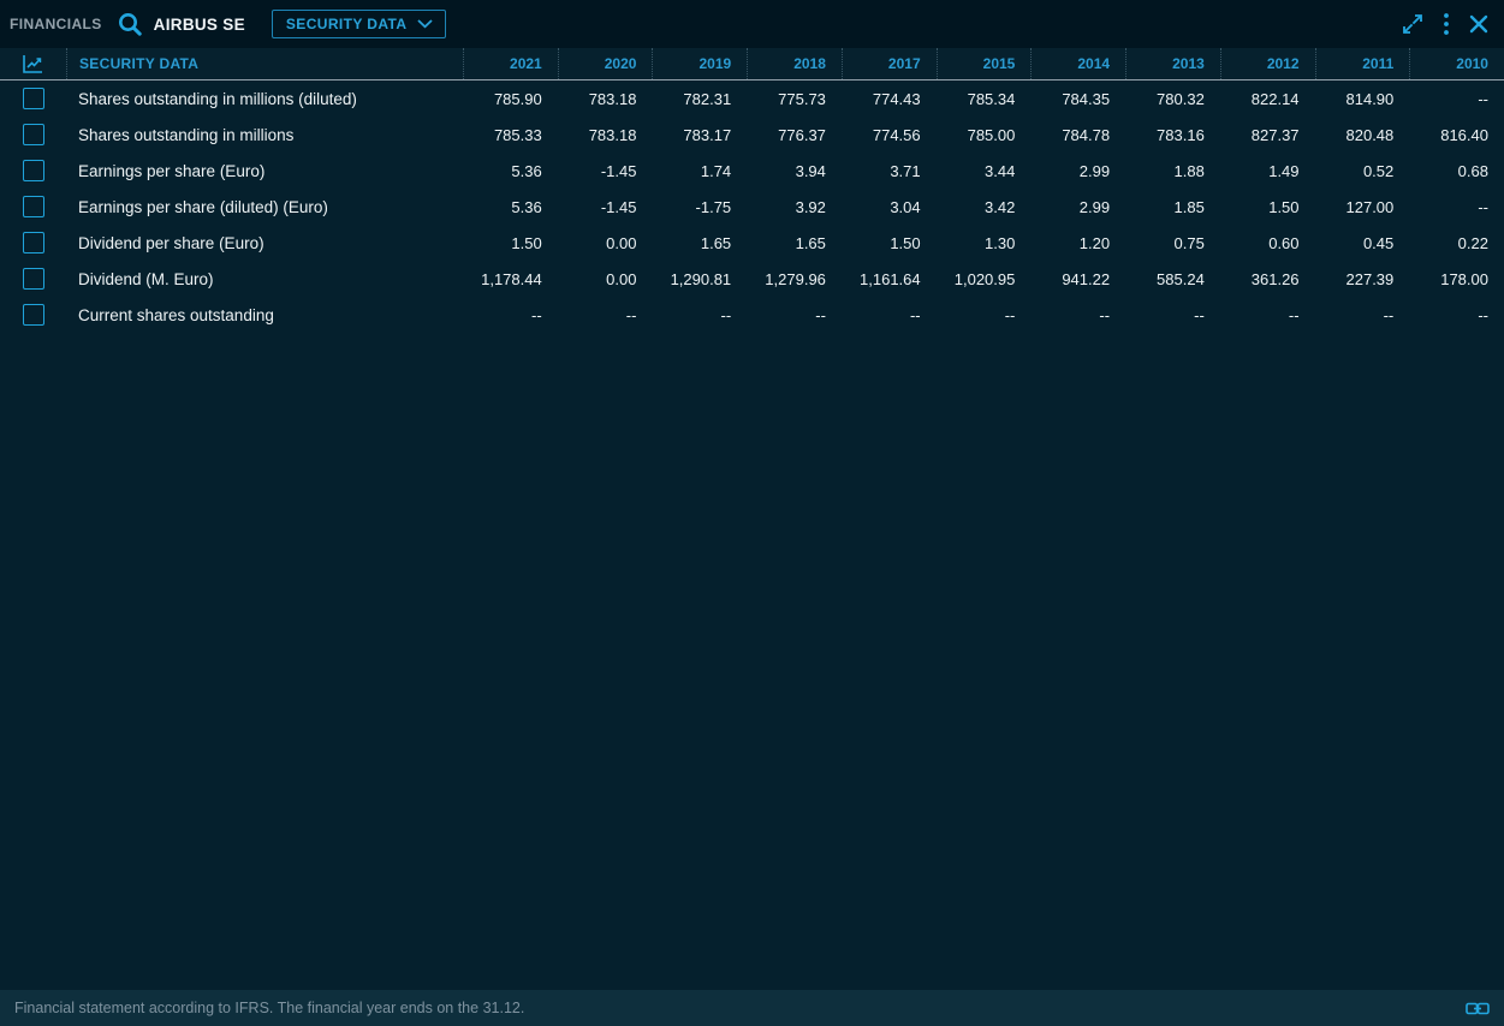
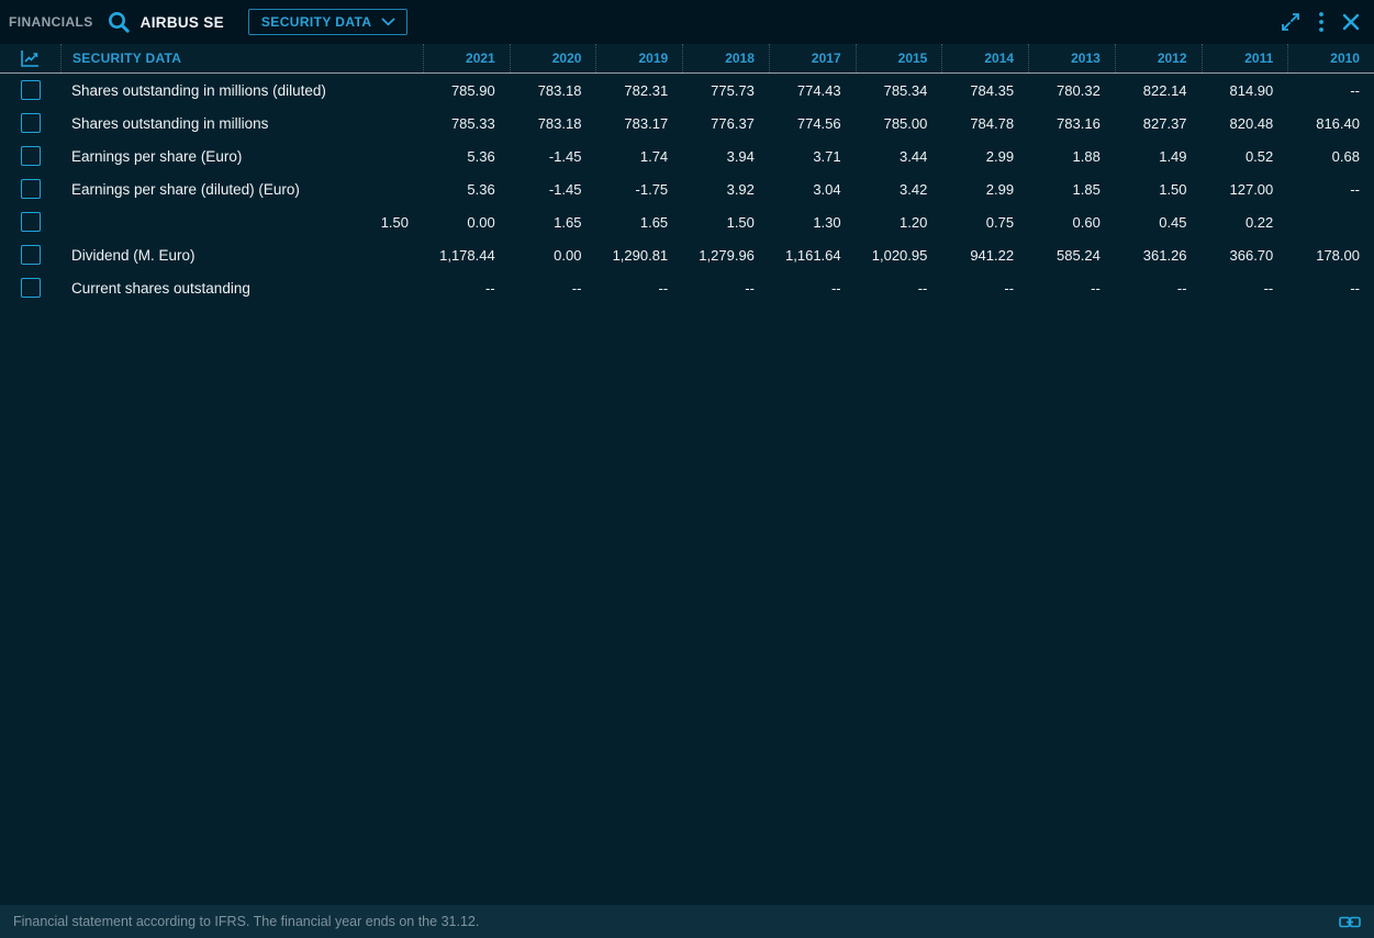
  FINANCIALS
  AIRBUS SE
  SECURITY DATA
  SECURITY DATA
  2021
  2020
  2019
  2018
  2017
  2015
  2014
  2013
  2012
  2011
  2010
  Shares outstanding in millions (diluted)
  785.90
  783.18
  782.31
  775.73
  774.43
  785.34
  784.35
  780.32
  822.14
  814.90
  --
  Shares outstanding in millions
  785.33
  783.18
  783.17
  776.37
  774.56
  785.00
  784.78
  783.16
  827.37
  820.48
  816.40
  Earnings per share (Euro)
  5.36
  -1.45
  1.74
  3.94
  3.71
  3.44
  2.99
  1.88
  1.49
  0.52
  0.68
  Earnings per share (diluted) (Euro)
  5.36
  -1.45
  -1.75
  3.92
  3.04
  3.42
  2.99
  1.85
  1.50
  127.00
  --
- Dividend per share (Euro)
  1.50
  0.00
  1.65
  1.65
  1.50
  1.30
  1.20
  0.75
  0.60
  0.45
  0.22
  Dividend (M. Euro)
  1,178.44
  0.00
  1,290.81
  1,279.96
  1,161.64
  1,020.95
  941.22
  585.24
  361.26
- 227.39
+ 366.70
  178.00
  Current shares outstanding
  --
  --
  --
  --
  --
  --
  --
  --
  --
  --
  --
  Financial statement according to IFRS. The financial year ends on the 31.12.
